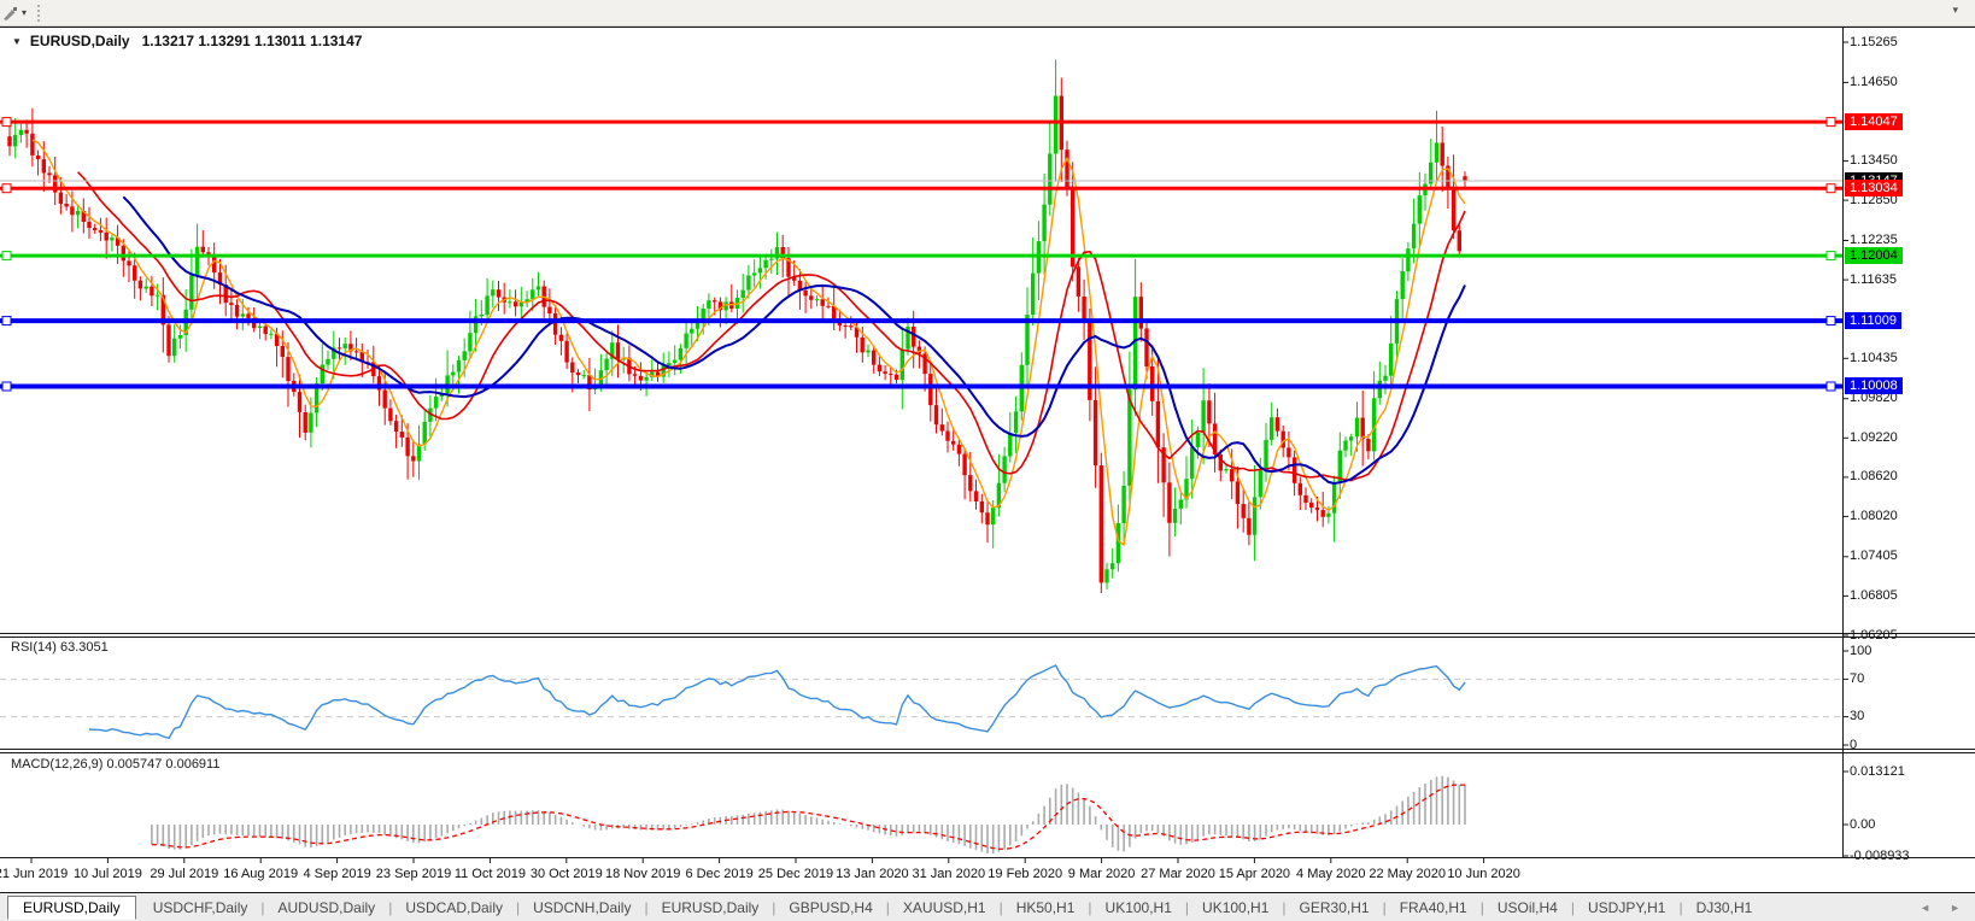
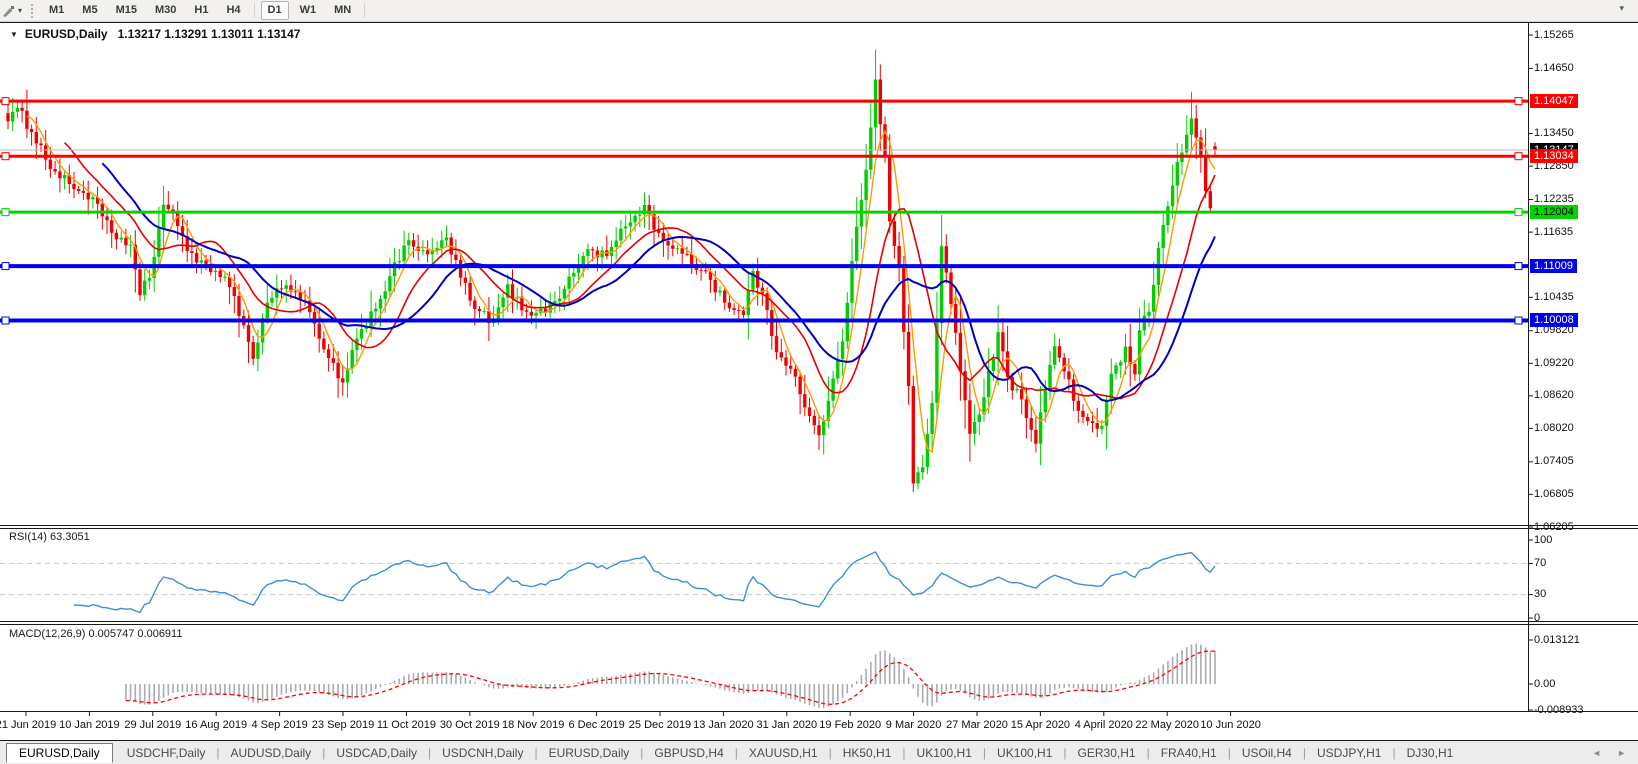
  ▾
+ M1
+ M5
+ M15
+ M30
+ H1
+ H4
+ D1
+ W1
+ MN
  ▾
  ▼
  EURUSD,Daily
  1.13217 1.13291 1.13011 1.13147
  RSI(14) 63.3051
  MACD(12,26,9) 0.005747 0.006911
  1.15265
  1.14650
  1.13450
  1.12850
  1.12235
  1.11635
  1.10435
  1.09820
  1.09220
  1.08620
  1.08020
  1.07405
  1.06805
  1.06205
  1.14047
  1.13034
  1.12004
  1.11009
  1.10008
  100
  70
  30
  0
  0.013121
  0.00
  -0.008933
  1 Jun 2019
- 10 Jul 2019
+ 10 Jan 2019
  29 Jul 2019
  16 Aug 2019
  4 Sep 2019
  23 Sep 2019
  11 Oct 2019
  30 Oct 2019
  18 Nov 2019
  6 Dec 2019
  25 Dec 2019
  13 Jan 2020
  31 Jan 2020
  19 Feb 2020
  9 Mar 2020
  27 Mar 2020
  15 Apr 2020
- 4 May 2020
+ 4 April 2020
  22 May 2020
  10 Jun 2020
  EURUSD,Daily
  USDCHF,Daily
  |
  AUDUSD,Daily
  |
  USDCAD,Daily
  |
  USDCNH,Daily
  |
  EURUSD,Daily
  |
  GBPUSD,H4
  |
  XAUUSD,H1
  |
  HK50,H1
  |
  UK100,H1
  |
  UK100,H1
  |
  GER30,H1
  |
  FRA40,H1
  |
  USOil,H4
  |
  USDJPY,H1
  |
  DJ30,H1
  ◄
  ►
